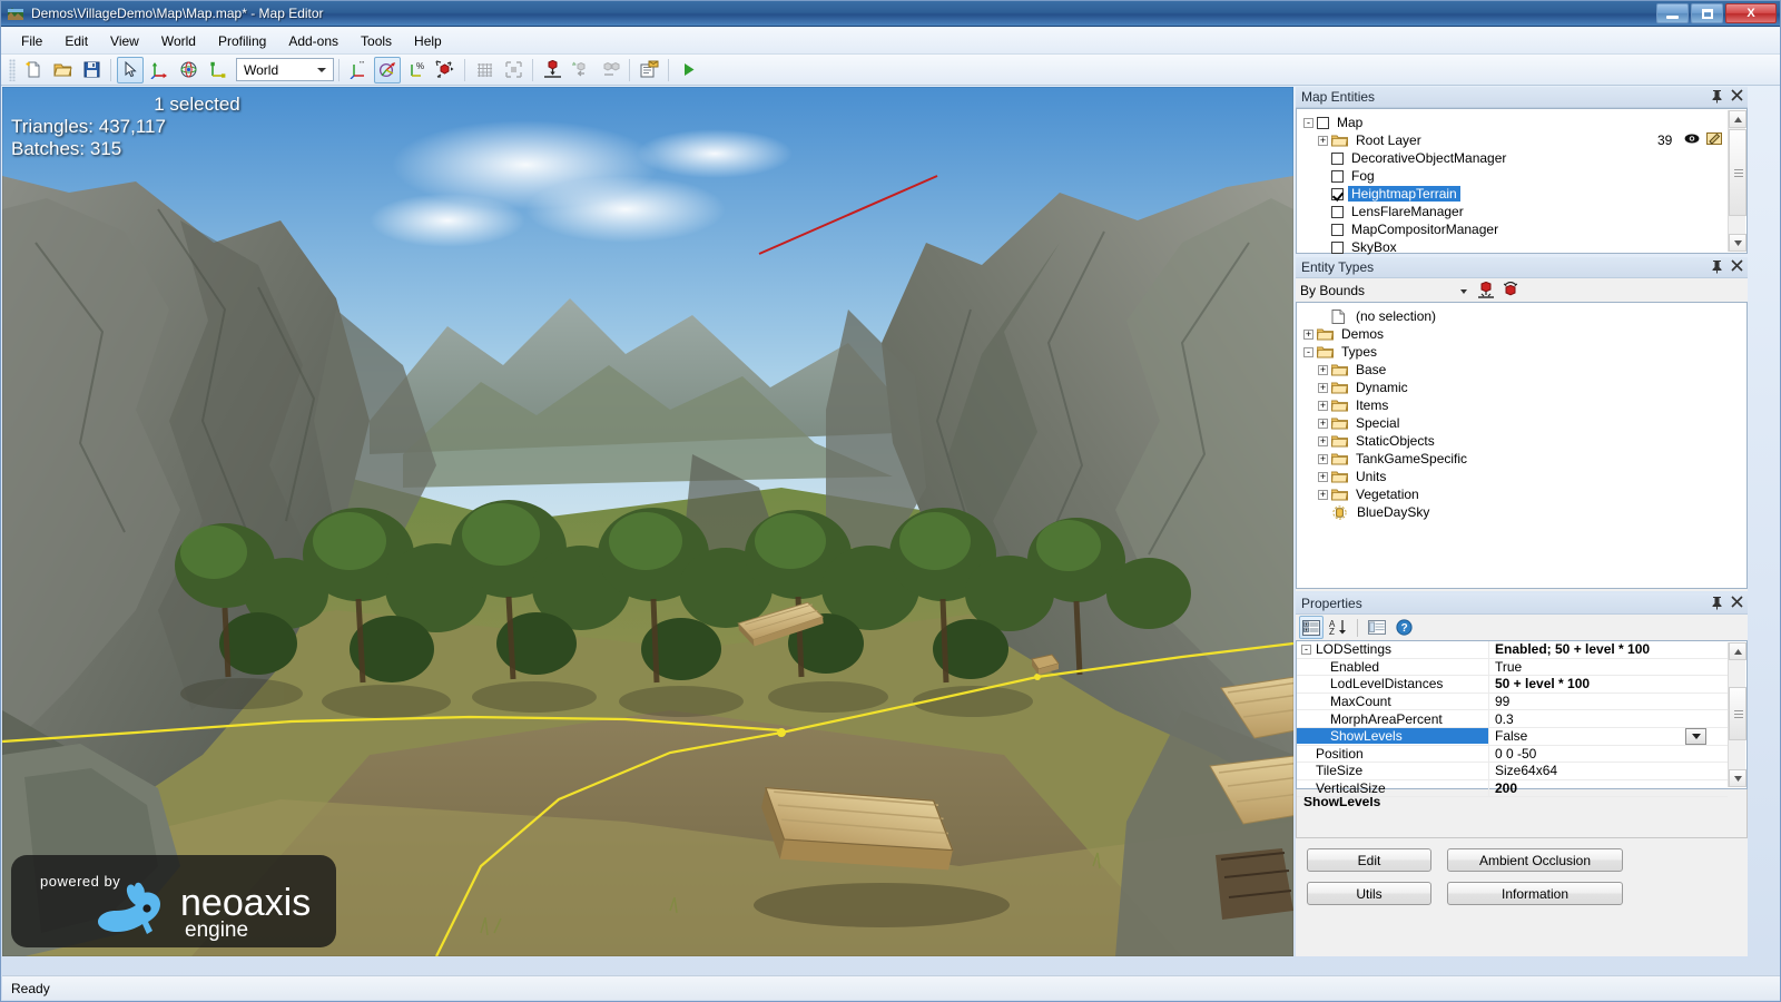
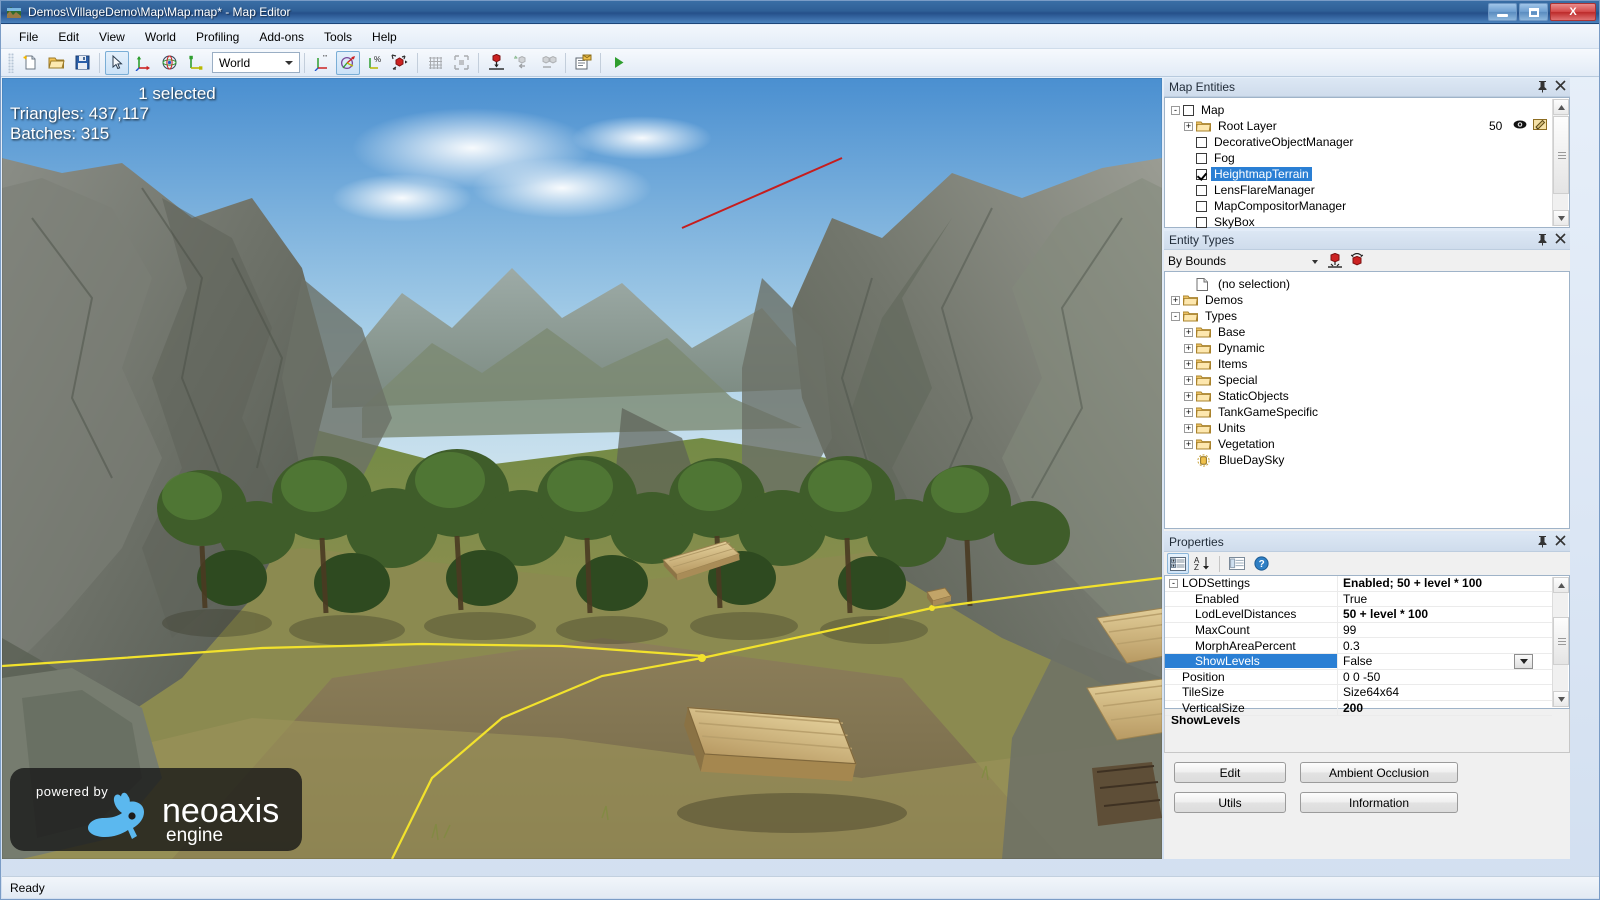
  Demos\VillageDemo\Map\Map.map* - Map Editor
  X
  File
  Edit
  View
  World
  Profiling
  Add-ons
  Tools
  Help
  World
  %
  1 selected
  Triangles: 437,117
  Batches: 315
  powered by
  neoaxis
  engine
  Map Entities
  -
  Map
  +
  Root Layer
- 39
+ 50
  DecorativeObjectManager
  Fog
  HeightmapTerrain
  LensFlareManager
  MapCompositorManager
  SkyBox
  Entity Types
  By Bounds
  (no selection)
  +
  Demos
  -
  Types
  +
  Base
  +
  Dynamic
  +
  Items
  +
  Special
  +
  StaticObjects
  +
  TankGameSpecific
  +
  Units
  +
  Vegetation
  BlueDaySky
  Properties
  A
  Z
  ?
  -
  LODSettings
  Enabled; 50 + level * 100
  Enabled
  True
  LodLevelDistances
  50 + level * 100
  MaxCount
  99
  MorphAreaPercent
  0.3
  ShowLevels
  False
  Position
  0 0 -50
  TileSize
  Size64x64
  VerticalSize
  200
  ShowLevels
  Edit
  Ambient Occlusion
  Utils
  Information
  Ready
